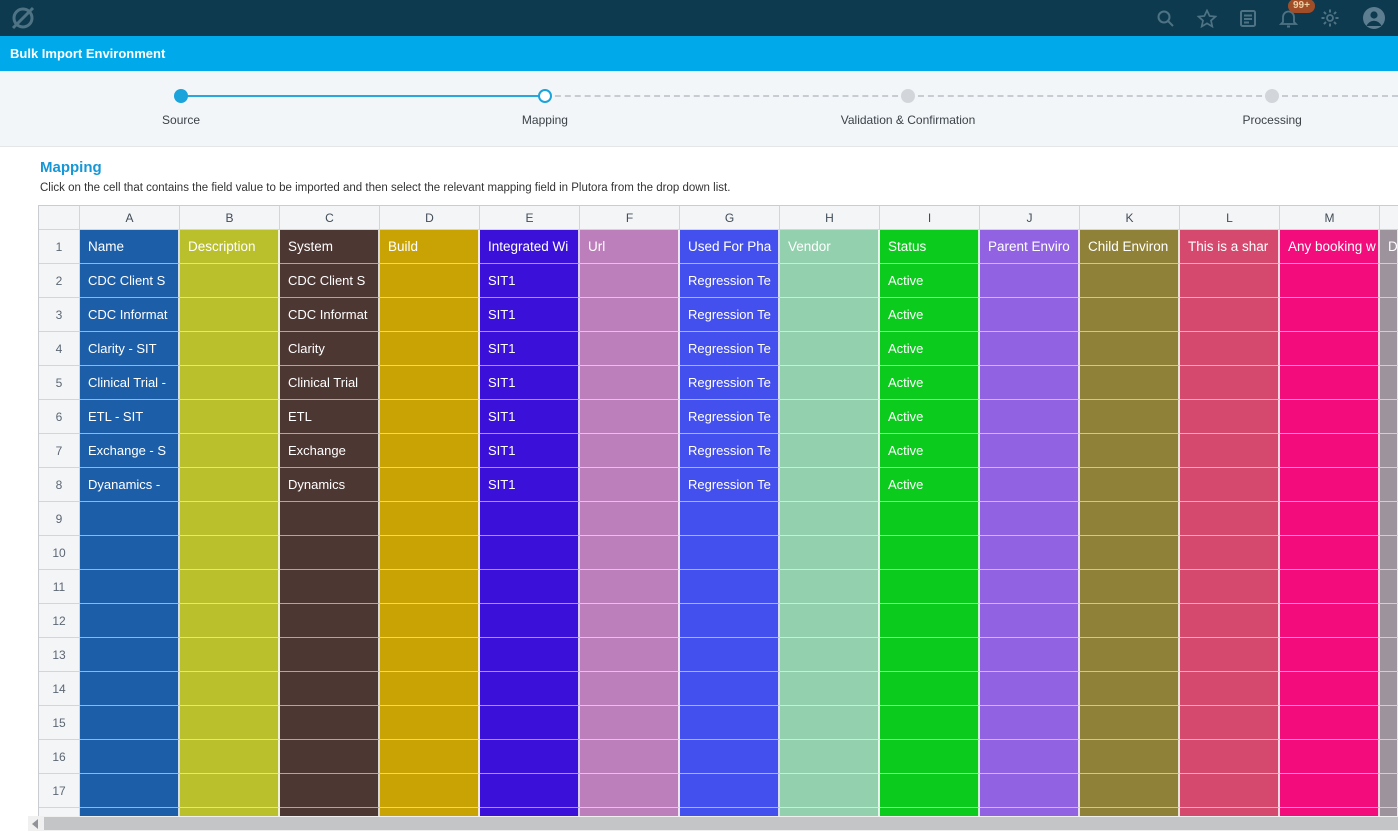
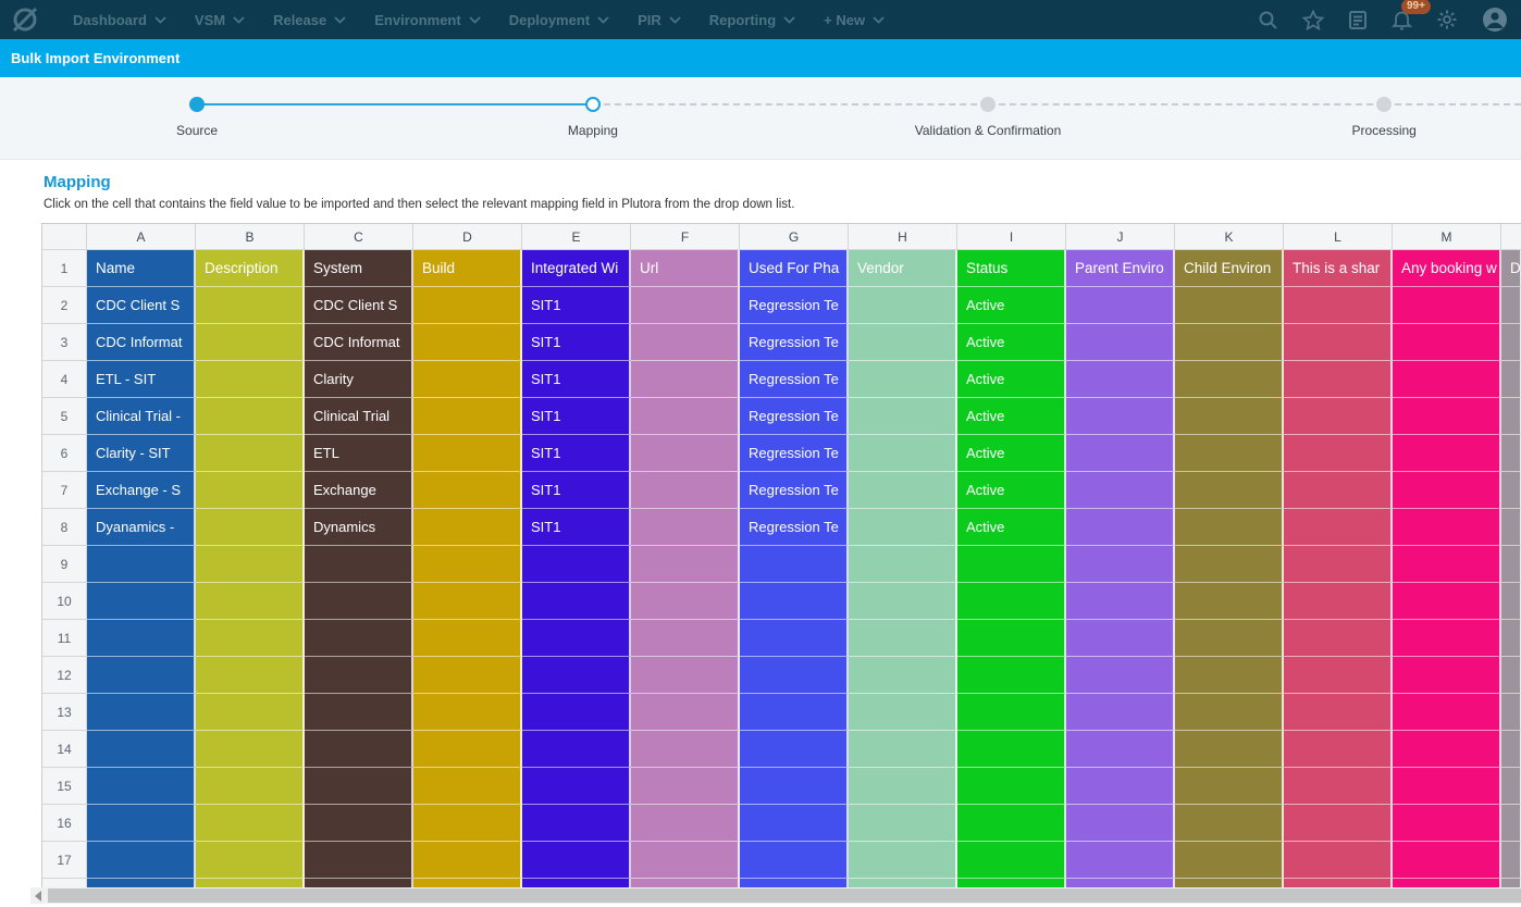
+ Dashboard
+ VSM
+ Release
+ Environment
+ Deployment
+ PIR
+ Reporting
+ + New
  99+
  Bulk Import Environment
  Source
  Mapping
  Validation & Confirmation
  Processing
  Mapping
  Click on the cell that contains the field value to be imported and then select the relevant mapping field in Plutora from the drop down list.
  A
  B
  C
  D
  E
  F
  G
  H
  I
  J
  K
  L
  M
  1
  Name
  Description
  System
  Build
  Integrated Wi
  Url
  Used For Pha
  Vendor
  Status
  Parent Enviro
  Child Environ
  This is a shar
  Any booking w
  D
  2
  CDC Client S
  CDC Client S
  SIT1
  Regression Te
  Active
  3
  CDC Informat
  CDC Informat
  SIT1
  Regression Te
  Active
  4
- Clarity - SIT
+ ETL - SIT
  Clarity
  SIT1
  Regression Te
  Active
  5
  Clinical Trial -
  Clinical Trial
  SIT1
  Regression Te
  Active
  6
- ETL - SIT
+ Clarity - SIT
  ETL
  SIT1
  Regression Te
  Active
  7
  Exchange - S
  Exchange
  SIT1
  Regression Te
  Active
  8
  Dyanamics -
  Dynamics
  SIT1
  Regression Te
  Active
  9
  10
  11
  12
  13
  14
  15
  16
  17
